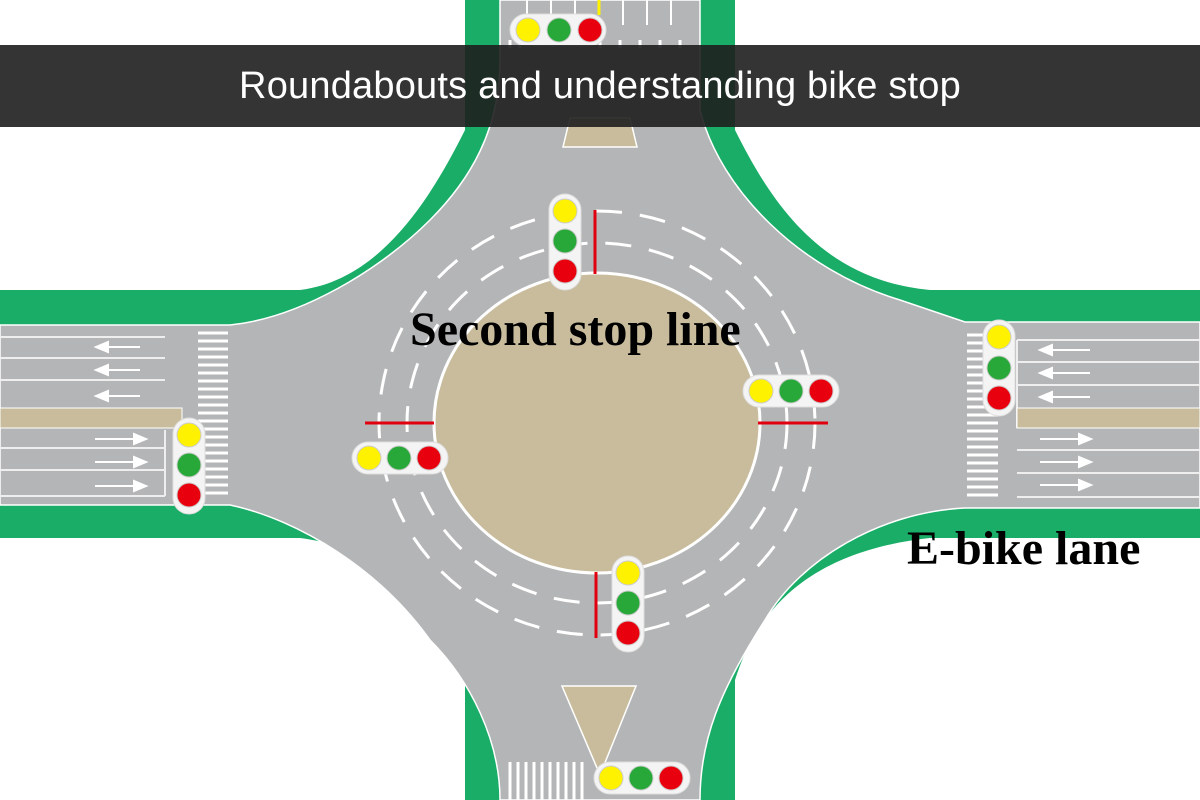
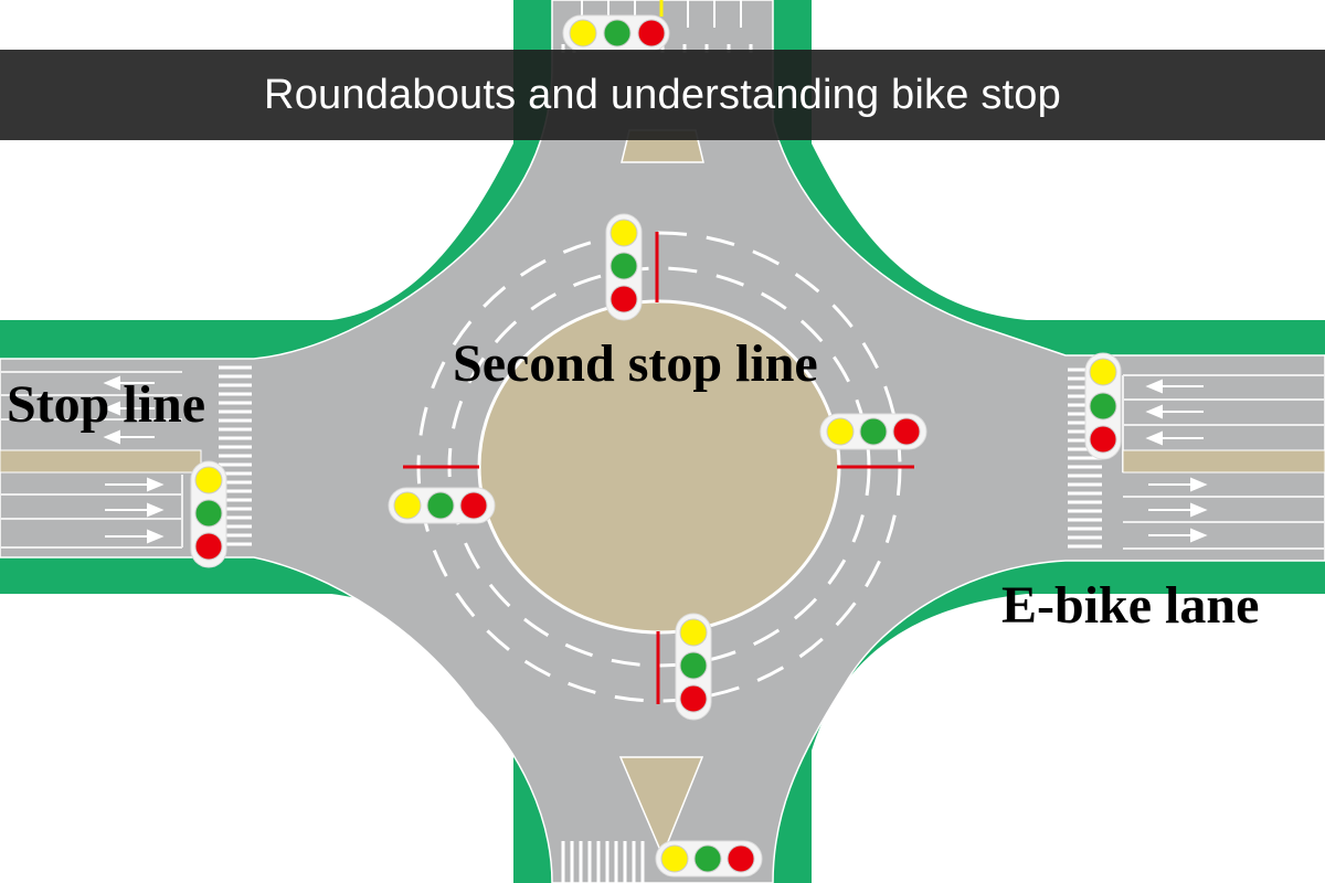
+ Stop line
  Second stop line
  E-bike lane
  Roundabouts and understanding bike stop
